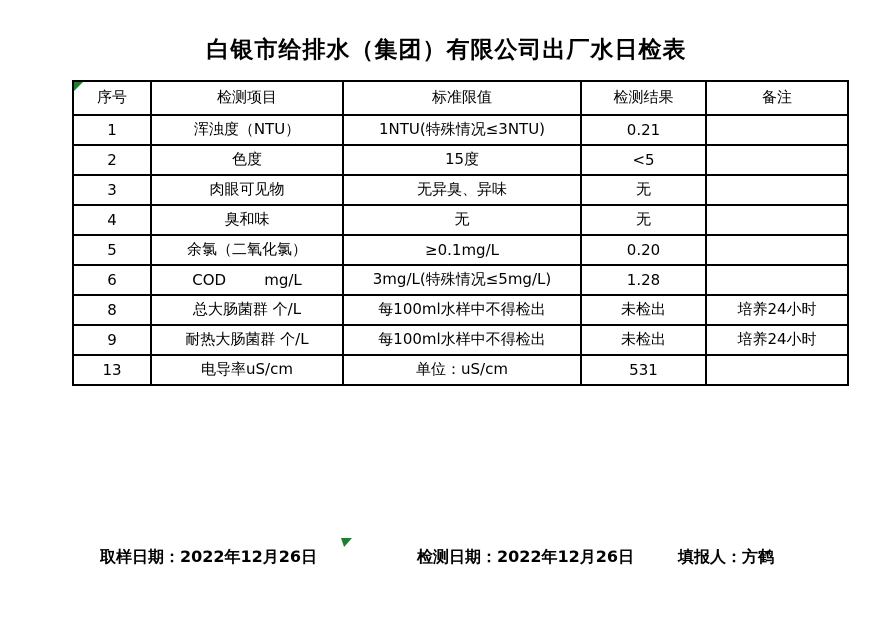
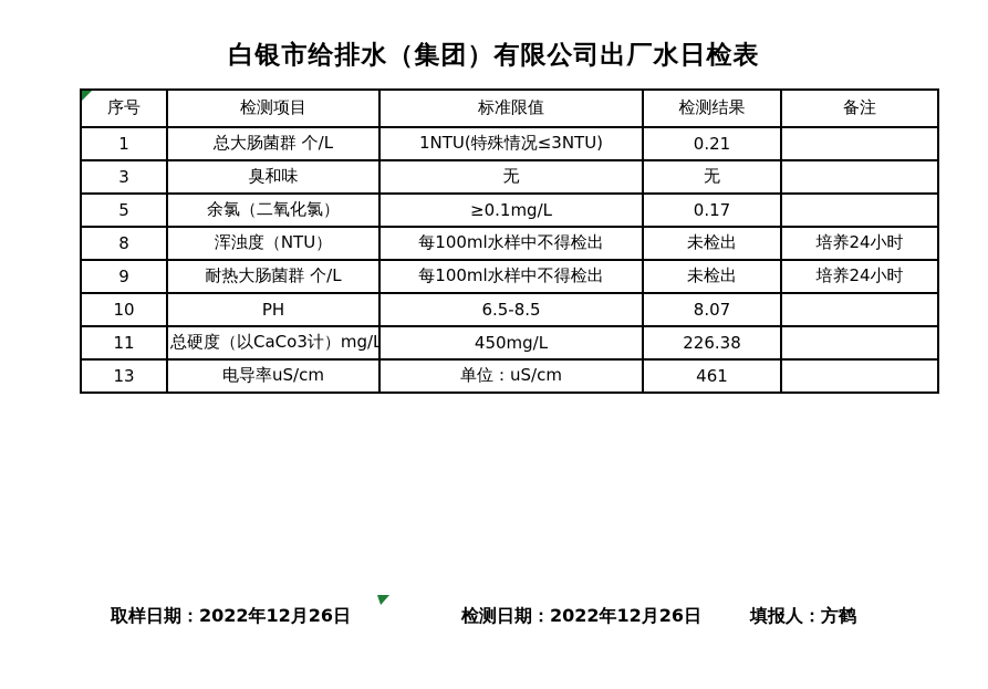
  白银市给排水（集团）有限公司出厂水日检表
  序号	检测项目	标准限值	检测结果	备注
- 1	浑浊度（NTU）	1NTU(特殊情况≤3NTU)	0.21
+ 1	总大肠菌群 个/L	1NTU(特殊情况≤3NTU)	0.21
- 2	色度	15度	<5
- 3	肉眼可见物	无异臭、异味	无
- 4	臭和味	无	无
+ 3	臭和味	无	无
- 5	余氯（二氧化氯）	≥0.1mg/L	0.20
+ 5	余氯（二氧化氯）	≥0.1mg/L	0.17
- 6	COD mg/L	3mg/L(特殊情况≤5mg/L)	1.28
- 8	总大肠菌群 个/L	每100ml水样中不得检出	未检出	培养24小时
+ 8	浑浊度（NTU）	每100ml水样中不得检出	未检出	培养24小时
  9	耐热大肠菌群 个/L	每100ml水样中不得检出	未检出	培养24小时
+ 10	PH	6.5-8.5	8.07
+ 11	总硬度（以CaCo3计）mg/L	450mg/L	226.38
- 13	电导率uS/cm	单位：uS/cm	531
+ 13	电导率uS/cm	单位：uS/cm	461
  取样日期：2022年12月26日
  检测日期：2022年12月26日
  填报人：方鹤
